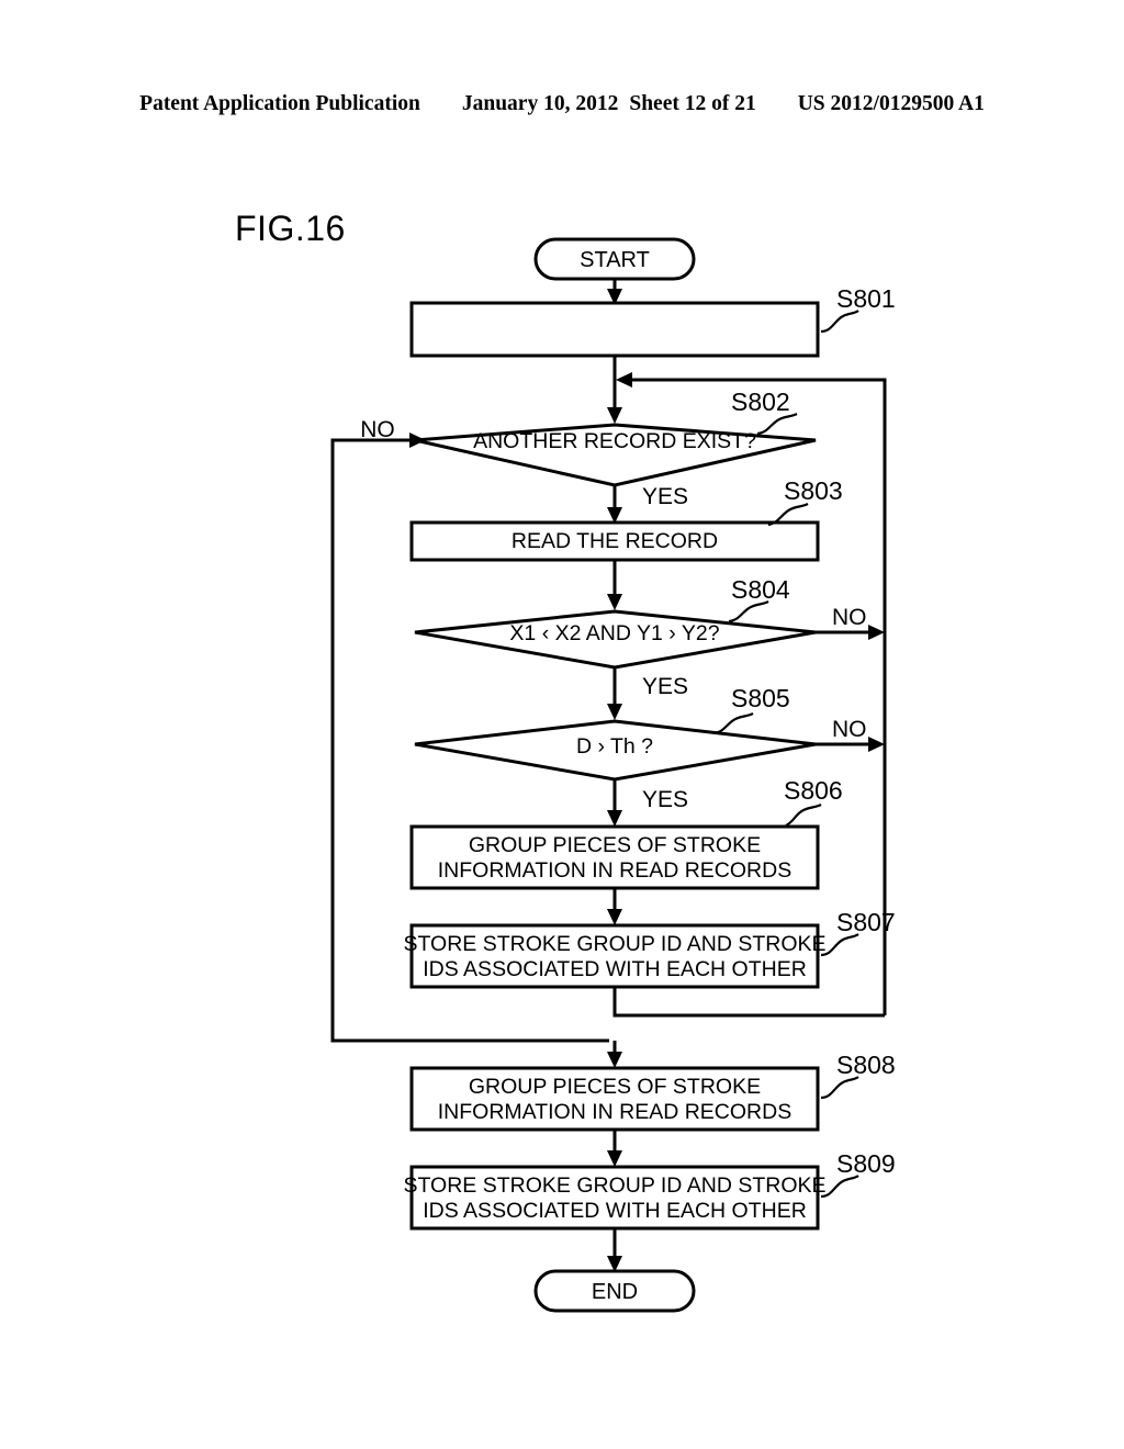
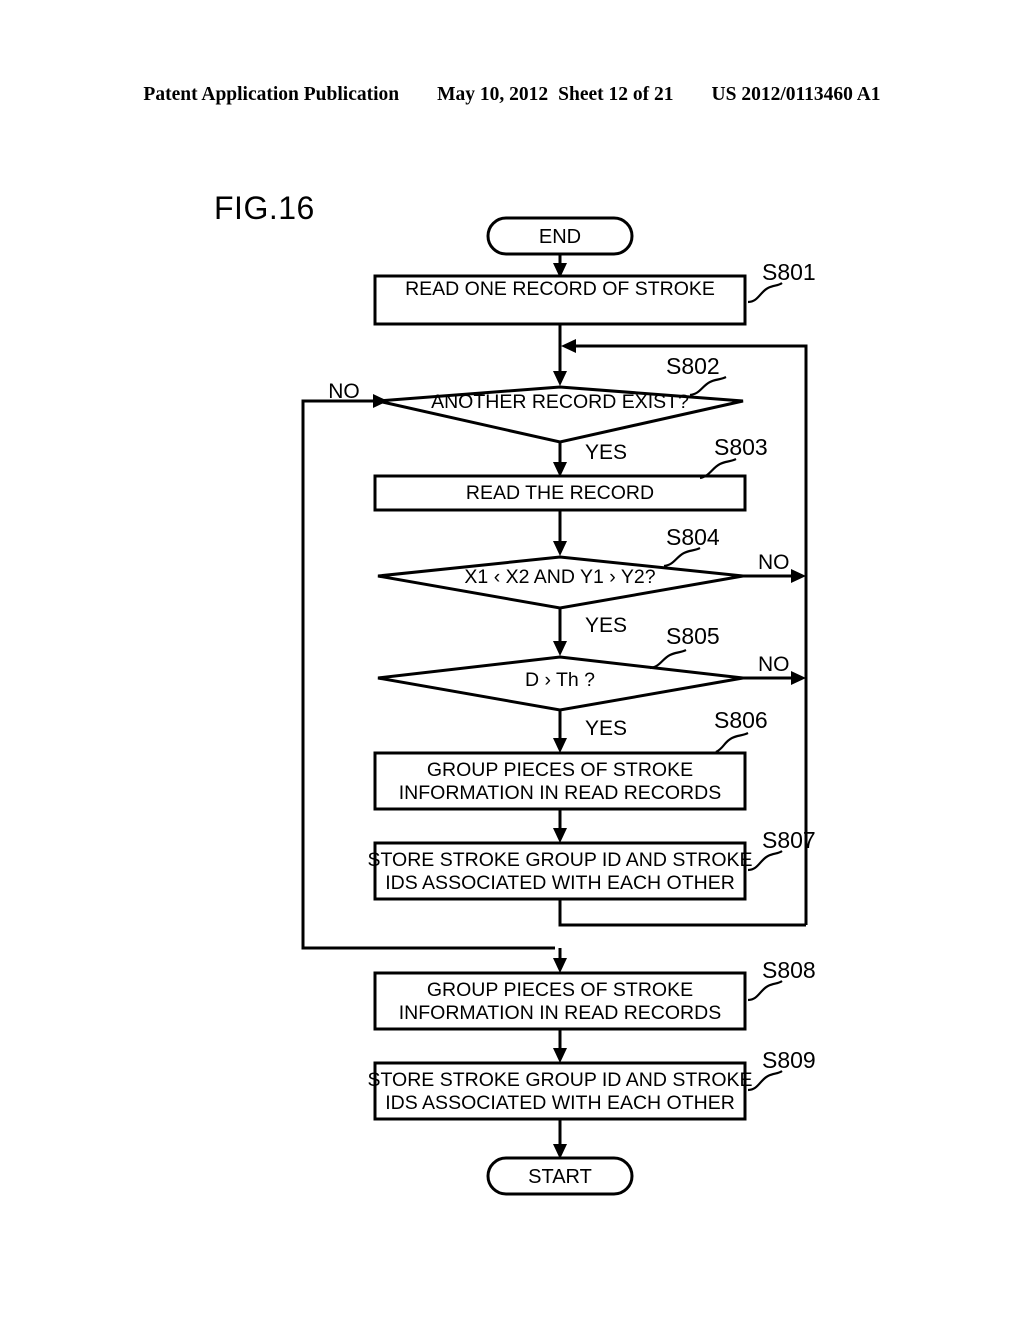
  Patent Application Publication
- January 10, 2012
+ May 10, 2012
  Sheet 12 of 21
- US 2012/0129500 A1
+ US 2012/0113460 A1
  FIG.16
- START
+ END
+ READ ONE RECORD OF STROKE
  S801
  ANOTHER RECORD EXIST?
  S802
  NO
  YES
  READ THE RECORD
  S803
  X1 ‹ X2 AND Y1 › Y2?
  S804
  NO
  YES
  D › Th ?
  S805
  NO
  YES
  GROUP PIECES OF STROKE
  INFORMATION IN READ RECORDS
  S806
  STORE STROKE GROUP ID AND STROKE
  IDS ASSOCIATED WITH EACH OTHER
  S807
  GROUP PIECES OF STROKE
  INFORMATION IN READ RECORDS
  S808
  STORE STROKE GROUP ID AND STROKE
  IDS ASSOCIATED WITH EACH OTHER
  S809
- END
+ START
